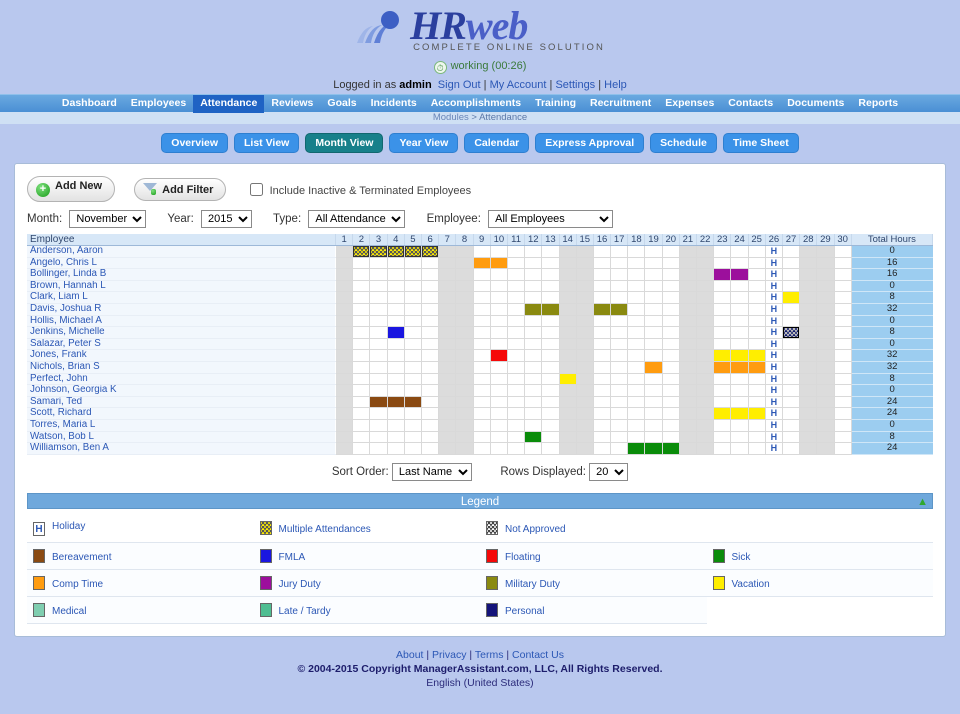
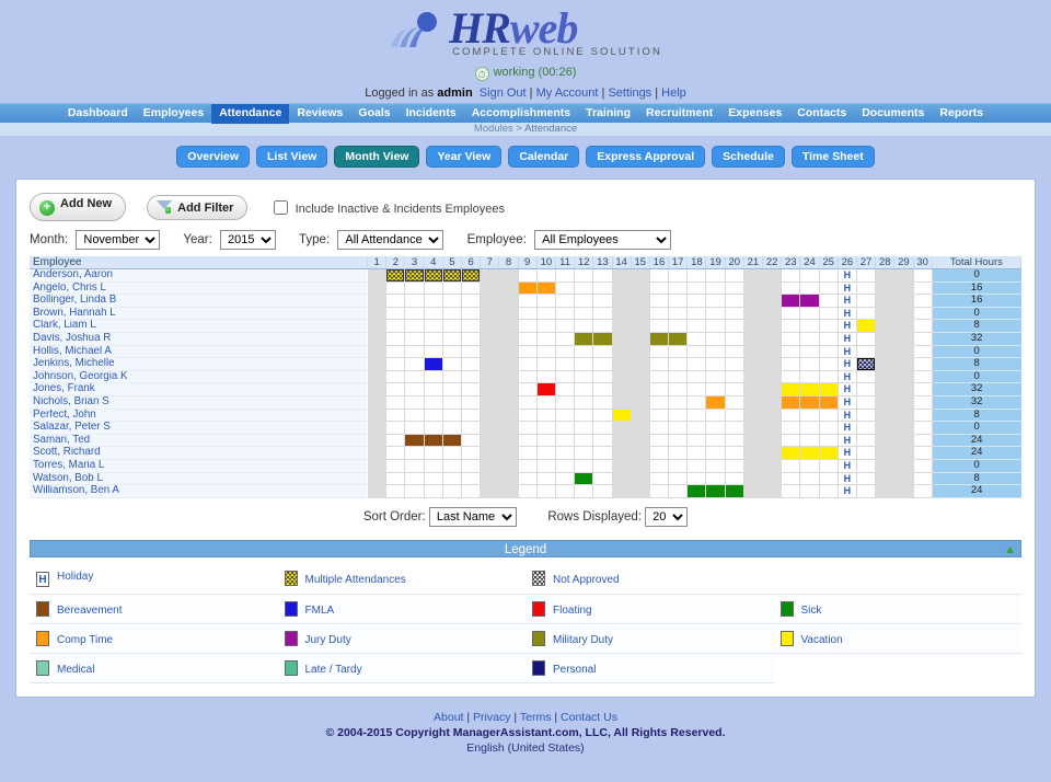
  HRweb
  COMPLETE ONLINE SOLUTION
  ⏱ working (00:26)
  Logged in as admin Sign Out | My Account | Settings | Help
  Dashboard Employees Attendance Reviews Goals Incidents Accomplishments Training Recruitment Expenses Contacts Documents Reports
  Modules > Attendance
  Overview List View Month View Year View Calendar Express Approval Schedule Time Sheet
- + Add New Add Filter Include Inactive & Terminated Employees
+ + Add New Add Filter Include Inactive & Incidents Employees
  Month: November Year: 2015 Type: All Attendance Employee: All Employees
  Employee	1	2	3	4	5	6	7	8	9	10	11	12	13	14	15	16	17	18	19	20	21	22	23	24	25	26	27	28	29	30	Total Hours
  Anderson, Aaron																										H					0
  Angelo, Chris L																										H					16
  Bollinger, Linda B																										H					16
  Brown, Hannah L																										H					0
  Clark, Liam L																										H					8
  Davis, Joshua R																										H					32
  Hollis, Michael A																										H					0
  Jenkins, Michelle																										H					8
- Salazar, Peter S																										H					0
+ Johnson, Georgia K																										H					0
  Jones, Frank																										H					32
  Nichols, Brian S																										H					32
  Perfect, John																										H					8
- Johnson, Georgia K																										H					0
+ Salazar, Peter S																										H					0
  Samari, Ted																										H					24
  Scott, Richard																										H					24
  Torres, Maria L																										H					0
  Watson, Bob L																										H					8
  Williamson, Ben A																										H					24
  Sort Order: Last Name Rows Displayed: 20
  Legend
  ▲
  H Holiday	Multiple Attendances	Not Approved
  Bereavement	FMLA	Floating	Sick
  Comp Time	Jury Duty	Military Duty	Vacation
  Medical	Late / Tardy	Personal
  About | Privacy | Terms | Contact Us
  © 2004-2015 Copyright ManagerAssistant.com, LLC, All Rights Reserved.
  English (United States)
